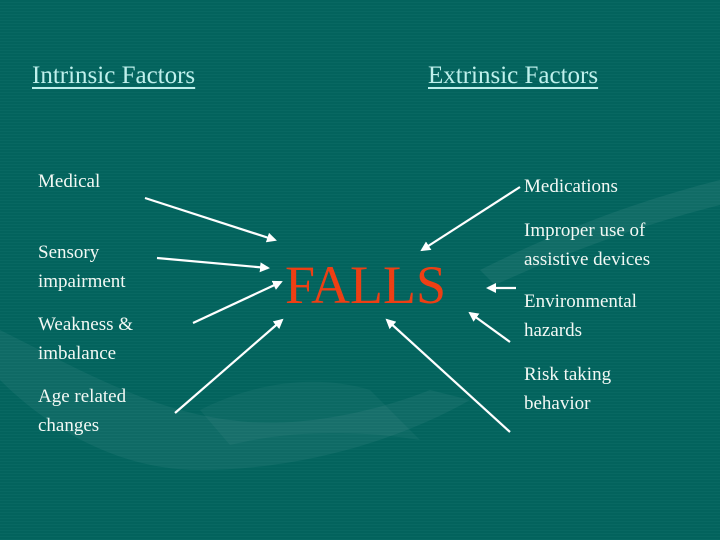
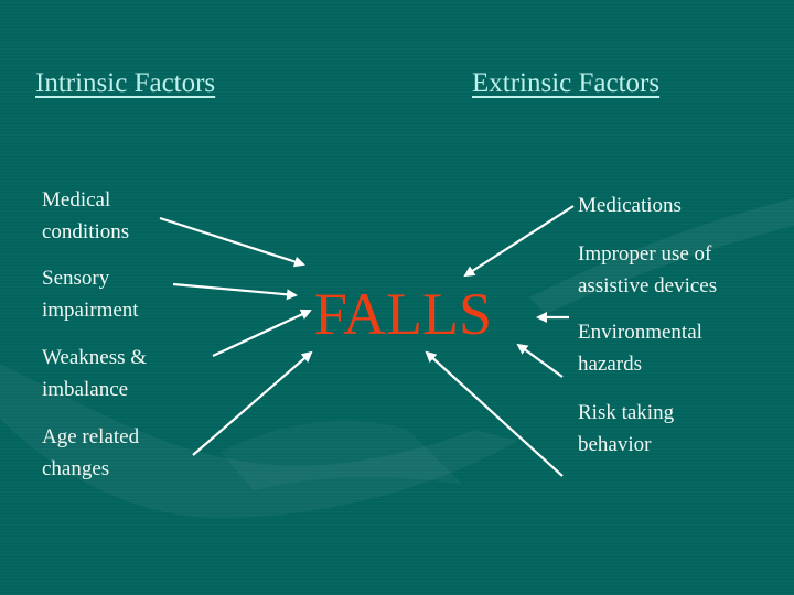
  Intrinsic Factors
  Extrinsic Factors
  Medical
+ conditions
  Sensory
  impairment
  Weakness &
  imbalance
  Age related
  changes
  FALLS
  Medications
  Improper use of
  assistive devices
  Environmental
  hazards
  Risk taking
  behavior
